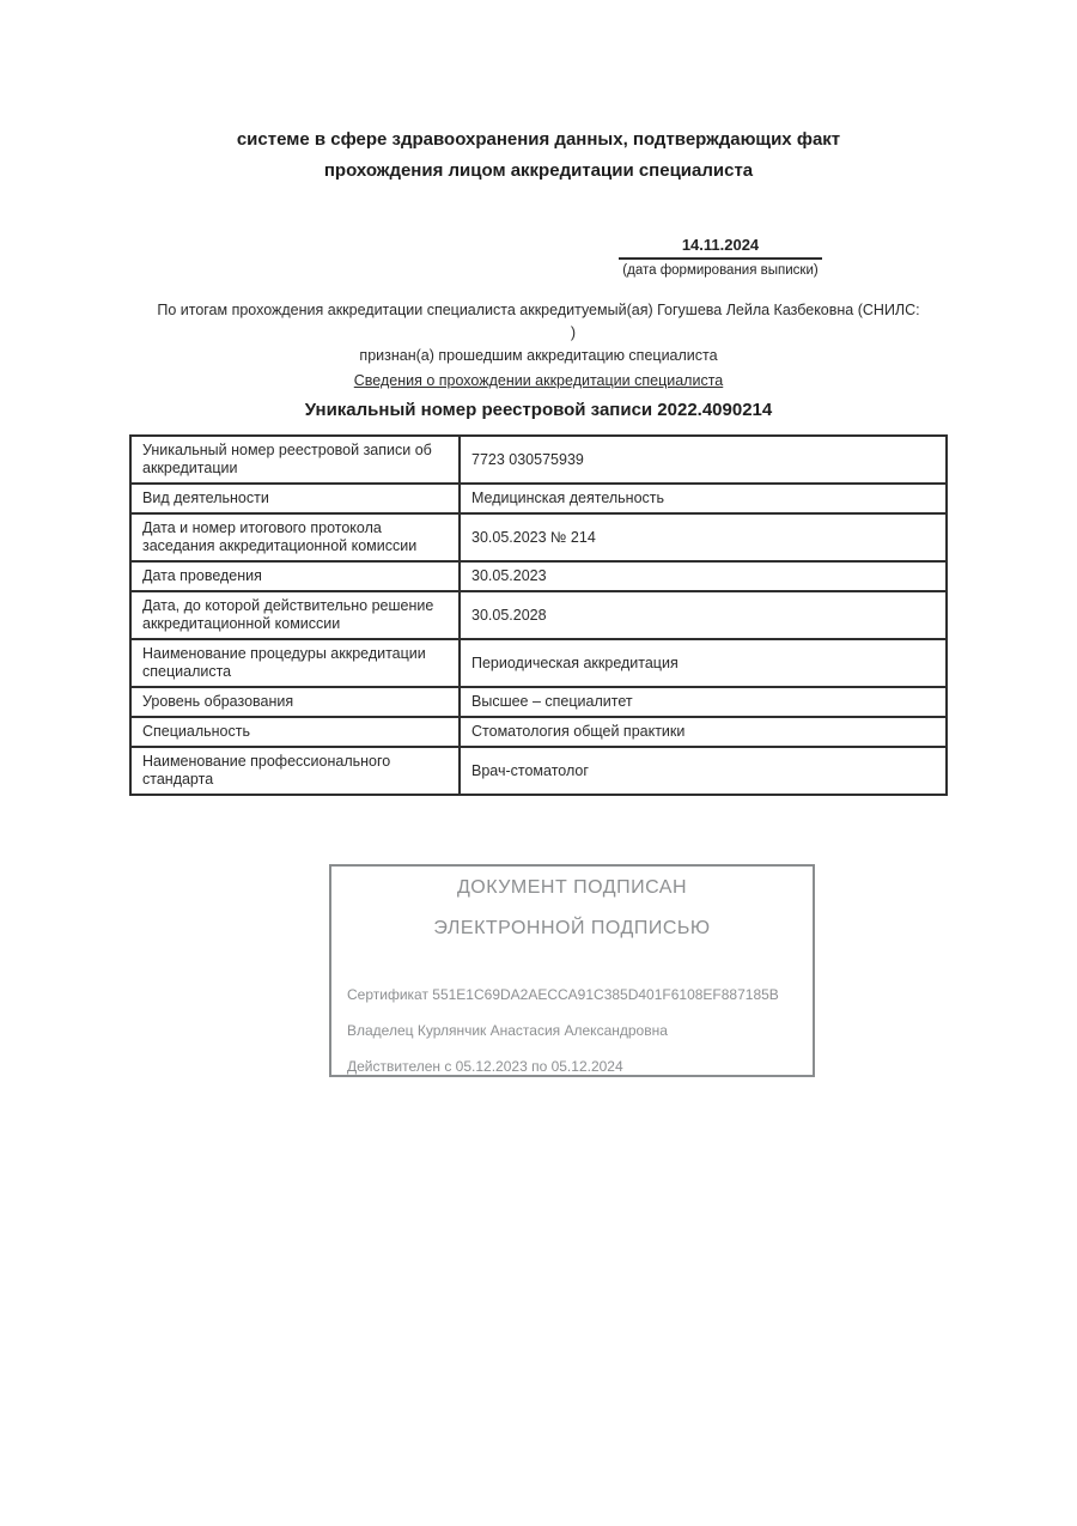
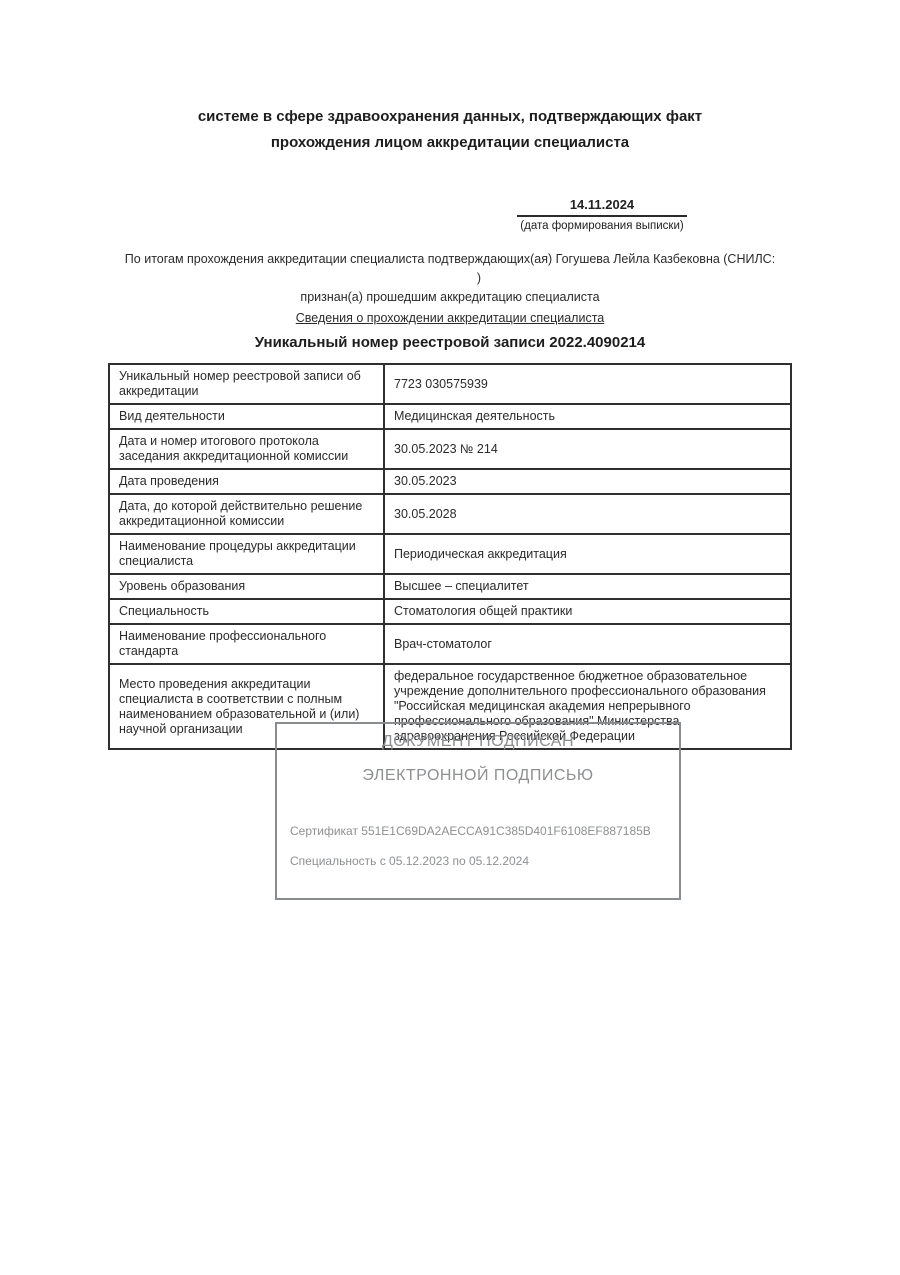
  системе в сфере здравоохранения данных, подтверждающих факт
  прохождения лицом аккредитации специалиста
  14.11.2024
  (дата формирования выписки)
- По итогам прохождения аккредитации специалиста аккредитуемый(ая) Гогушева Лейла Казбековна (СНИЛС:)
+ По итогам прохождения аккредитации специалиста подтверждающих(ая) Гогушева Лейла Казбековна (СНИЛС:)
  признан(а) прошедшим аккредитацию специалиста
  Сведения о прохождении аккредитации специалиста
  Уникальный номер реестровой записи 2022.4090214
  Уникальный номер реестровой записи об аккредитации	7723 030575939
  Вид деятельности	Медицинская деятельность
  Дата и номер итогового протокола заседания аккредитационной комиссии	30.05.2023 № 214
  Дата проведения	30.05.2023
  Дата, до которой действительно решение аккредитационной комиссии	30.05.2028
  Наименование процедуры аккредитации специалиста	Периодическая аккредитация
  Уровень образования	Высшее – специалитет
  Специальность	Стоматология общей практики
  Наименование профессионального стандарта	Врач-стоматолог
+ Место проведения аккредитации специалиста в соответствии с полным наименованием образовательной и (или) научной организации	федеральное государственное бюджетное образовательное учреждение дополнительного профессионального образования "Российская медицинская академия непрерывного профессионального образования" Министерства здравоохранения Российской Федерации
  ДОКУМЕНТ ПОДПИСАН
  ЭЛЕКТРОННОЙ ПОДПИСЬЮ
  Сертификат 551E1C69DA2AECCA91C385D401F6108EF887185B
- Владелец Курлянчик Анастасия Александровна
- Действителен с 05.12.2023 по 05.12.2024
+ Специальность с 05.12.2023 по 05.12.2024
